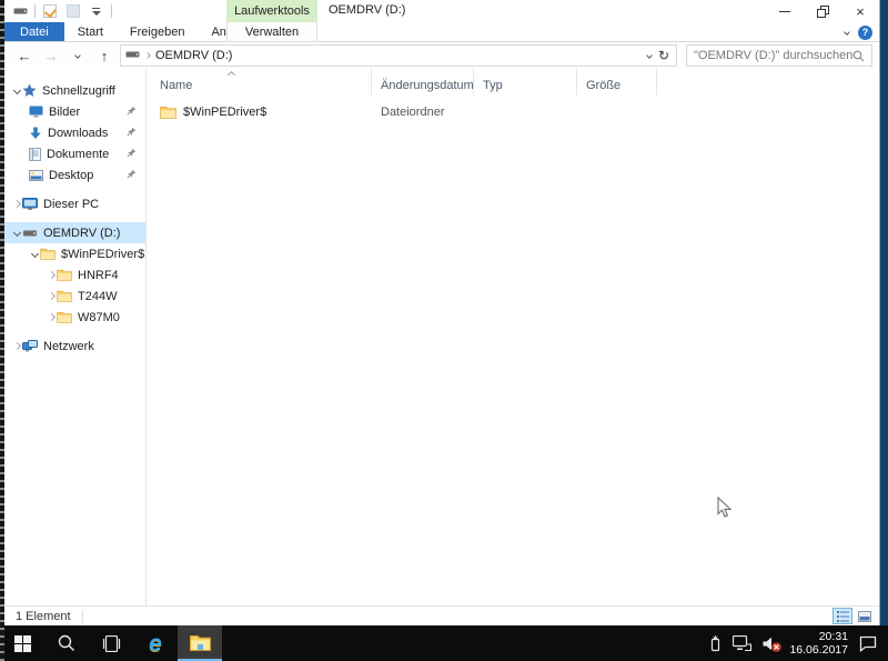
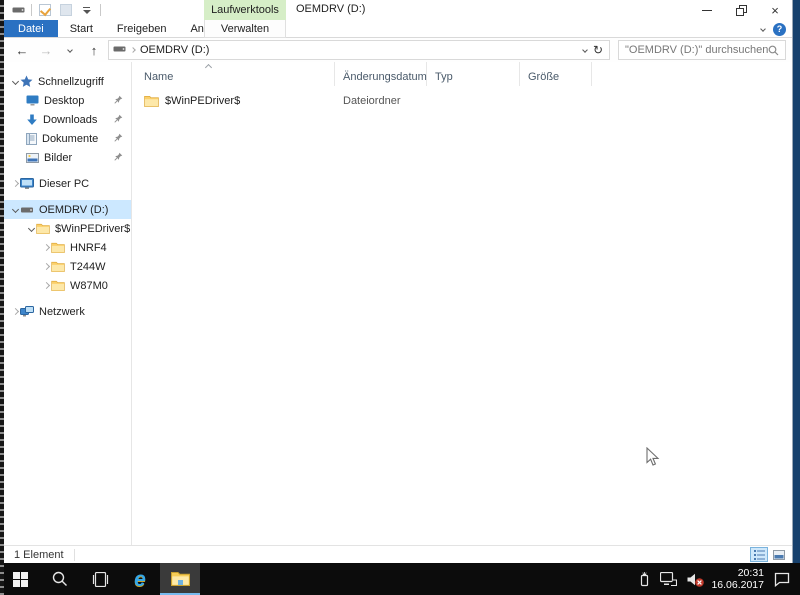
  Laufwerktools
  OEMDRV (D:)
  ×
  Datei
  Start
  Freigeben
  Verwalten
  ?
  ←
  →
  ↑
  OEMDRV (D:)
  ↻
  "OEMDRV (D:)" durchsuchen
  Schnellzugriff
- Bilder
+ Desktop
  Downloads
  Dokumente
- Desktop
+ Bilder
  Dieser PC
  OEMDRV (D:)
  $WinPEDriver$
  HNRF4
  T244W
  W87M0
  Netzwerk
  Name
  Änderungsdatum
  Typ
  Größe
  $WinPEDriver$
  Dateiordner
  1 Element
  e
  20:31
  16.06.2017
